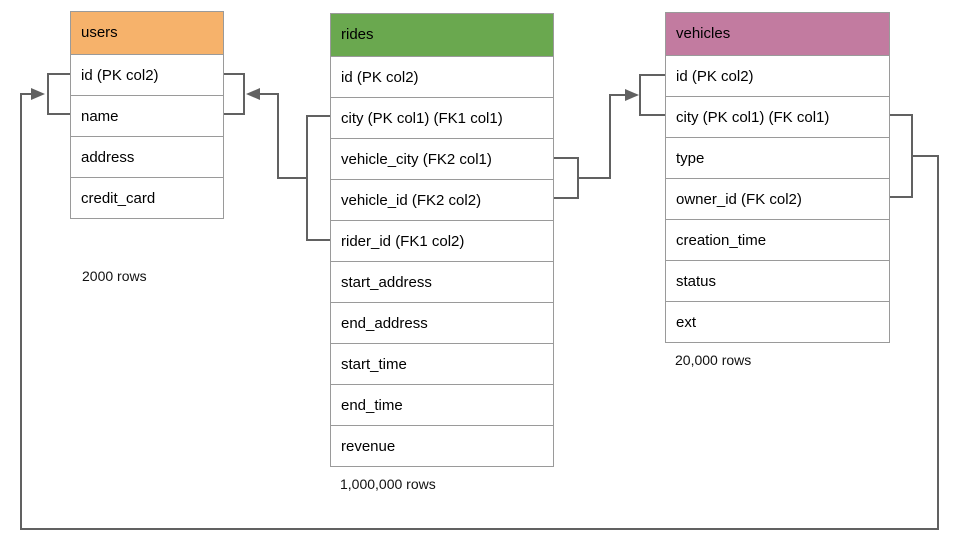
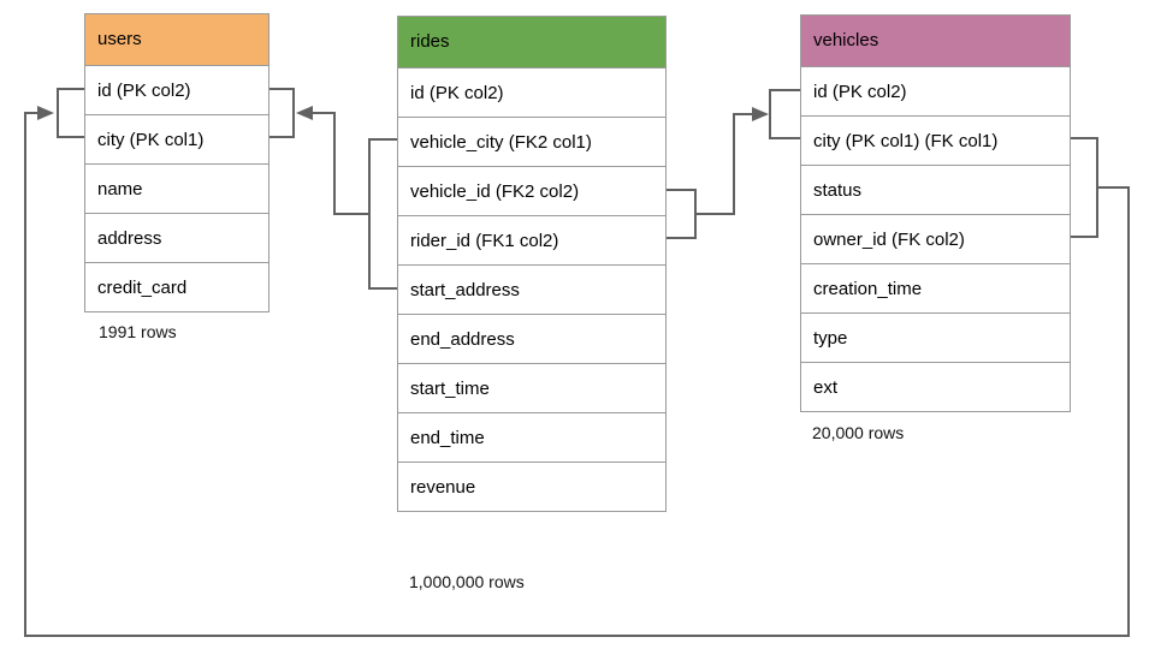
  users
  id (PK col2)
+ city (PK col1)
  name
  address
  credit_card
- 2000 rows
+ 1991 rows
  rides
  id (PK col2)
- city (PK col1) (FK1 col1)
  vehicle_city (FK2 col1)
  vehicle_id (FK2 col2)
  rider_id (FK1 col2)
  start_address
  end_address
  start_time
  end_time
  revenue
  1,000,000 rows
  vehicles
  id (PK col2)
  city (PK col1) (FK col1)
- type
+ status
  owner_id (FK col2)
  creation_time
- status
+ type
  ext
  20,000 rows
